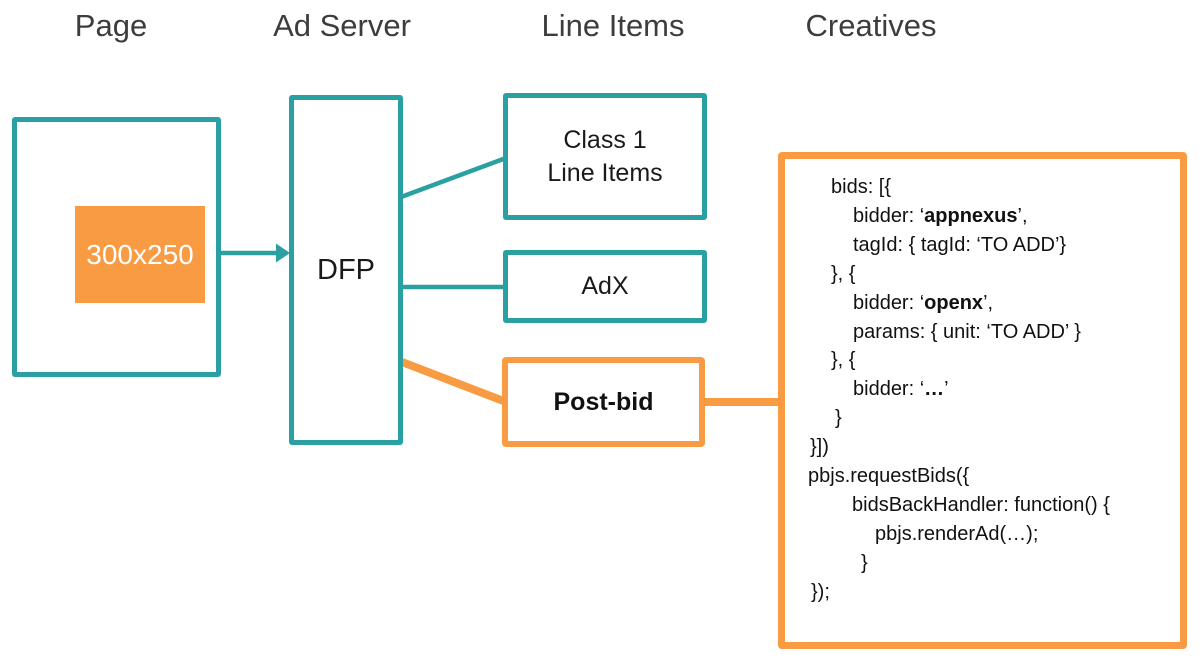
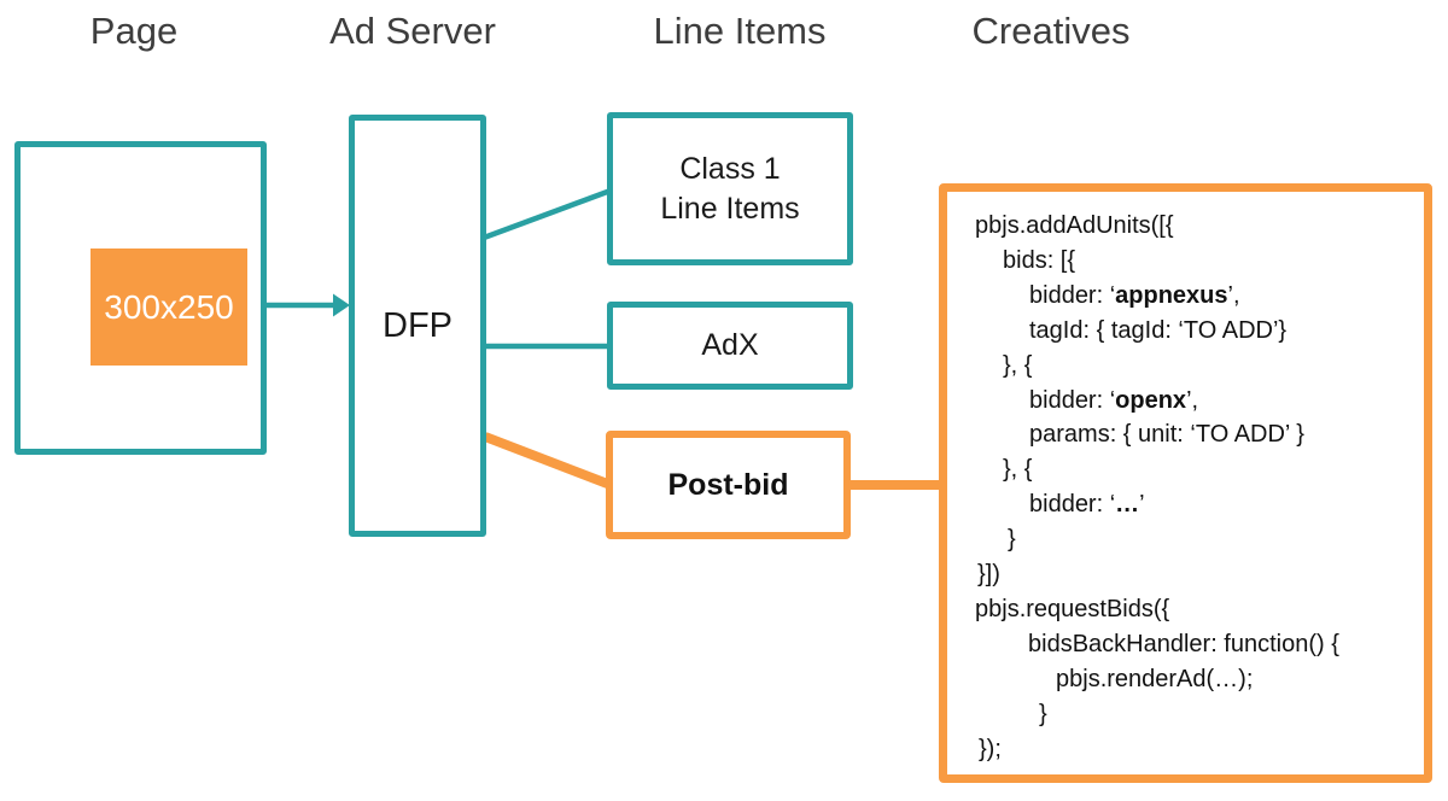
  Page
  Ad Server
  Line Items
  Creatives
  300x250
  DFP
  Class 1
  Line Items
  AdX
  Post-bid
+ pbjs.addAdUnits([{
  bids: [{
  bidder: ‘appnexus’,
  tagId: { tagId: ‘TO ADD’}
  }, {
  bidder: ‘openx’,
  params: { unit: ‘TO ADD’ }
  }, {
  bidder: ‘…’
  }
  }])
  pbjs.requestBids({
  bidsBackHandler: function() {
  pbjs.renderAd(…);
  }
  });
